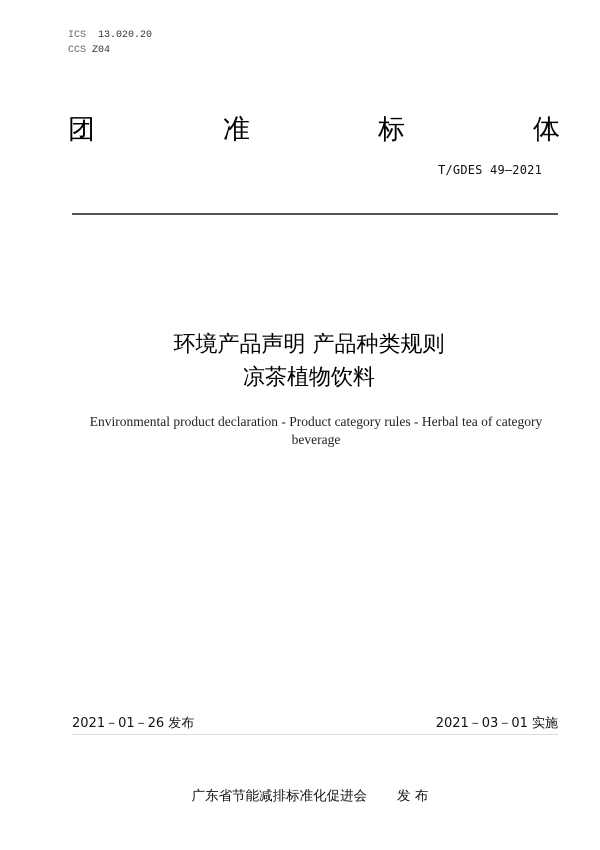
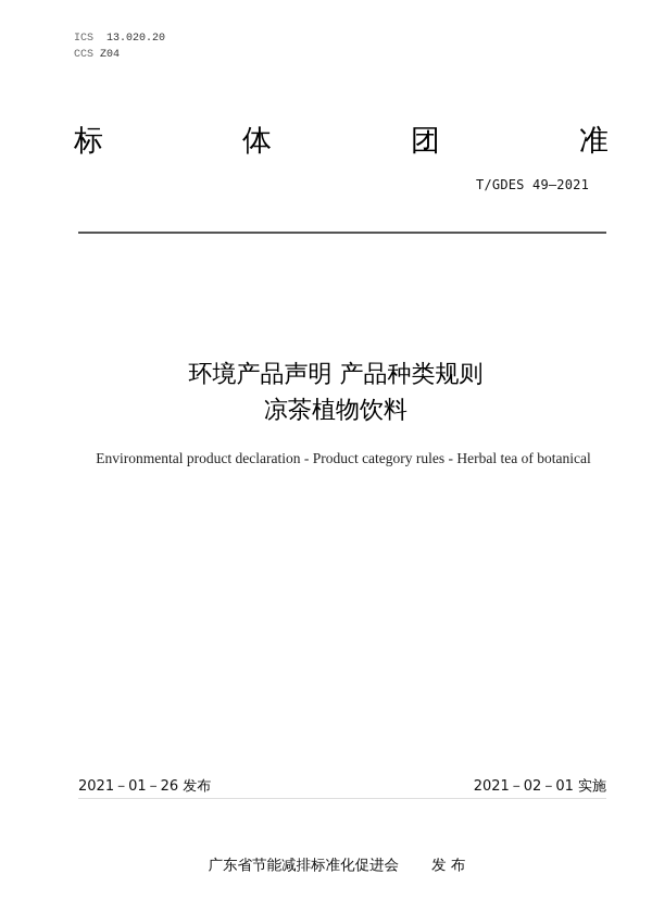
  ICS 13.020.20
  CCS Z04
- 团
+ 标
- 准
+ 体
- 标
+ 团
- 体
+ 准
  T/GDES 49—2021
  环境产品声明 产品种类规则
  凉茶植物饮料
- Environmental product declaration - Product category rules - Herbal tea of category
+ Environmental product declaration - Product category rules - Herbal tea of botanical
- beverage
  2021－01－26 发布
- 2021－03－01 实施
+ 2021－02－01 实施
  广东省节能减排标准化促进会 发 布
